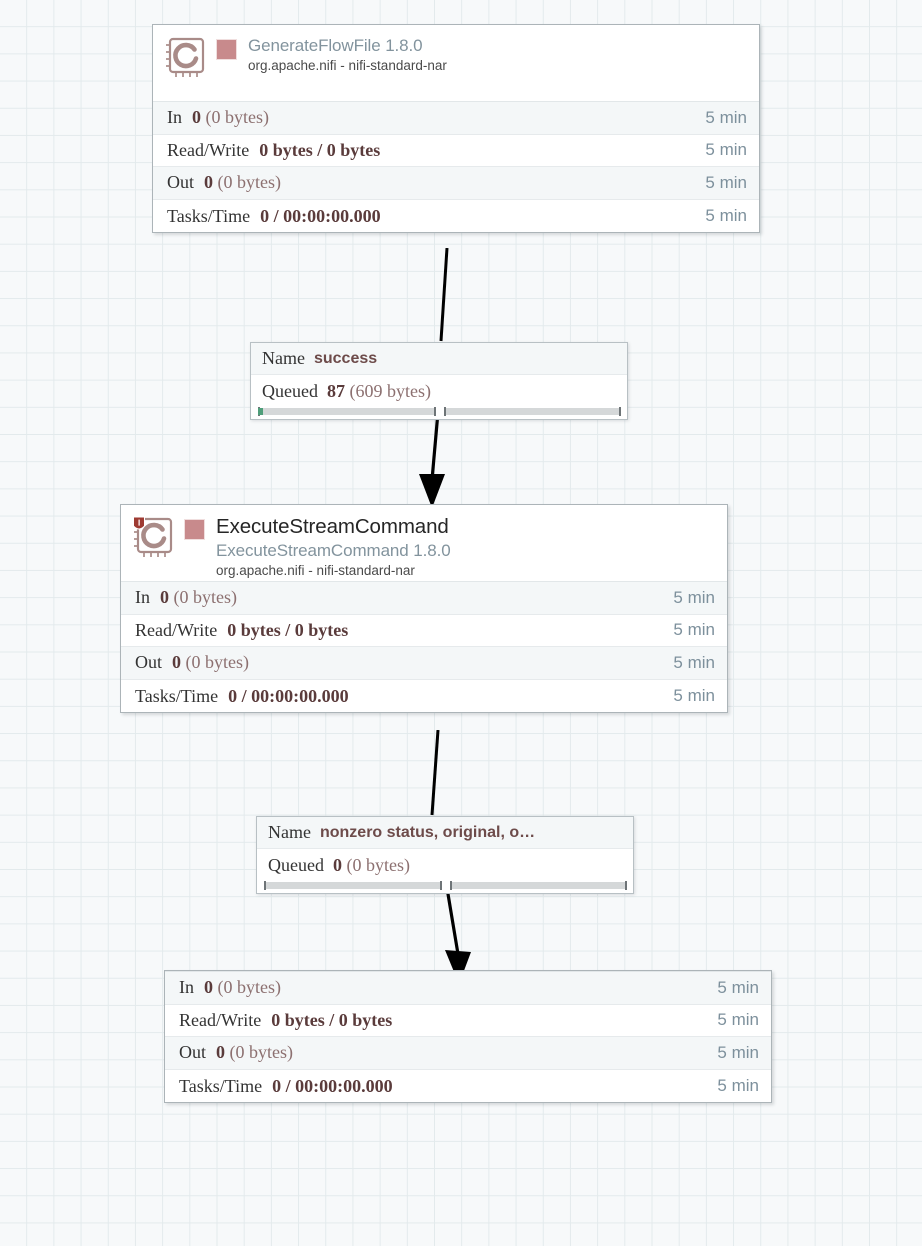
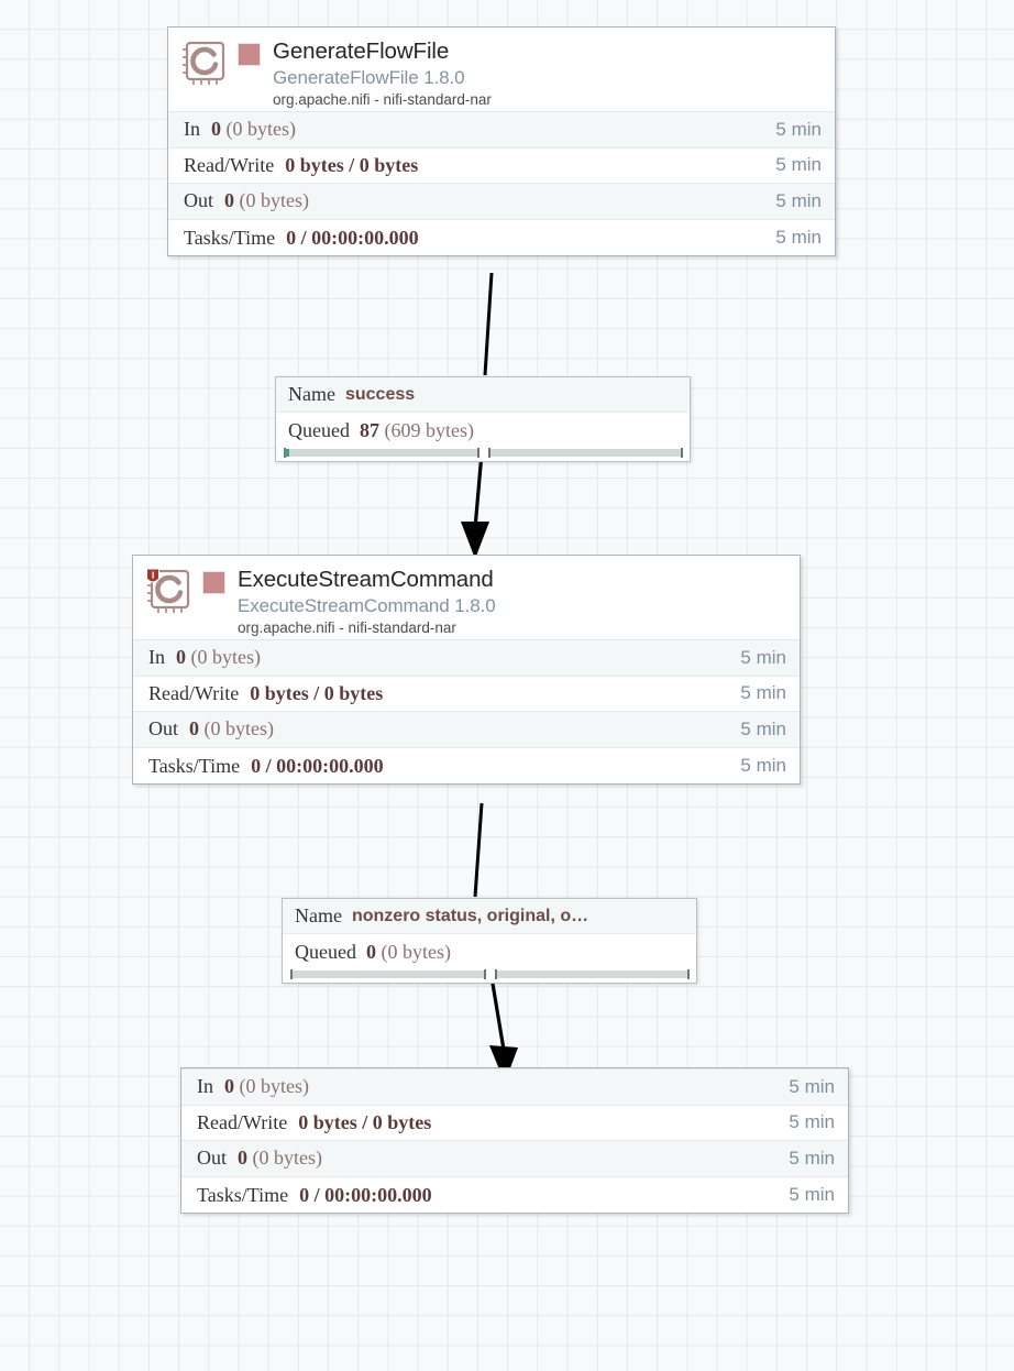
+ GenerateFlowFile
  GenerateFlowFile 1.8.0
  org.apache.nifi - nifi-standard-nar
  In
  0 (0 bytes)
  5 min
  Read/Write
  0 bytes / 0 bytes
  5 min
  Out
  0 (0 bytes)
  5 min
  Tasks/Time
  0 / 00:00:00.000
  5 min
  Name
  success
  Queued
  87 (609 bytes)
  ExecuteStreamCommand
  ExecuteStreamCommand 1.8.0
  org.apache.nifi - nifi-standard-nar
  In
  0 (0 bytes)
  5 min
  Read/Write
  0 bytes / 0 bytes
  5 min
  Out
  0 (0 bytes)
  5 min
  Tasks/Time
  0 / 00:00:00.000
  5 min
  Name
  nonzero status, original, o…
  Queued
  0 (0 bytes)
  In
  0 (0 bytes)
  5 min
  Read/Write
  0 bytes / 0 bytes
  5 min
  Out
  0 (0 bytes)
  5 min
  Tasks/Time
  0 / 00:00:00.000
  5 min
